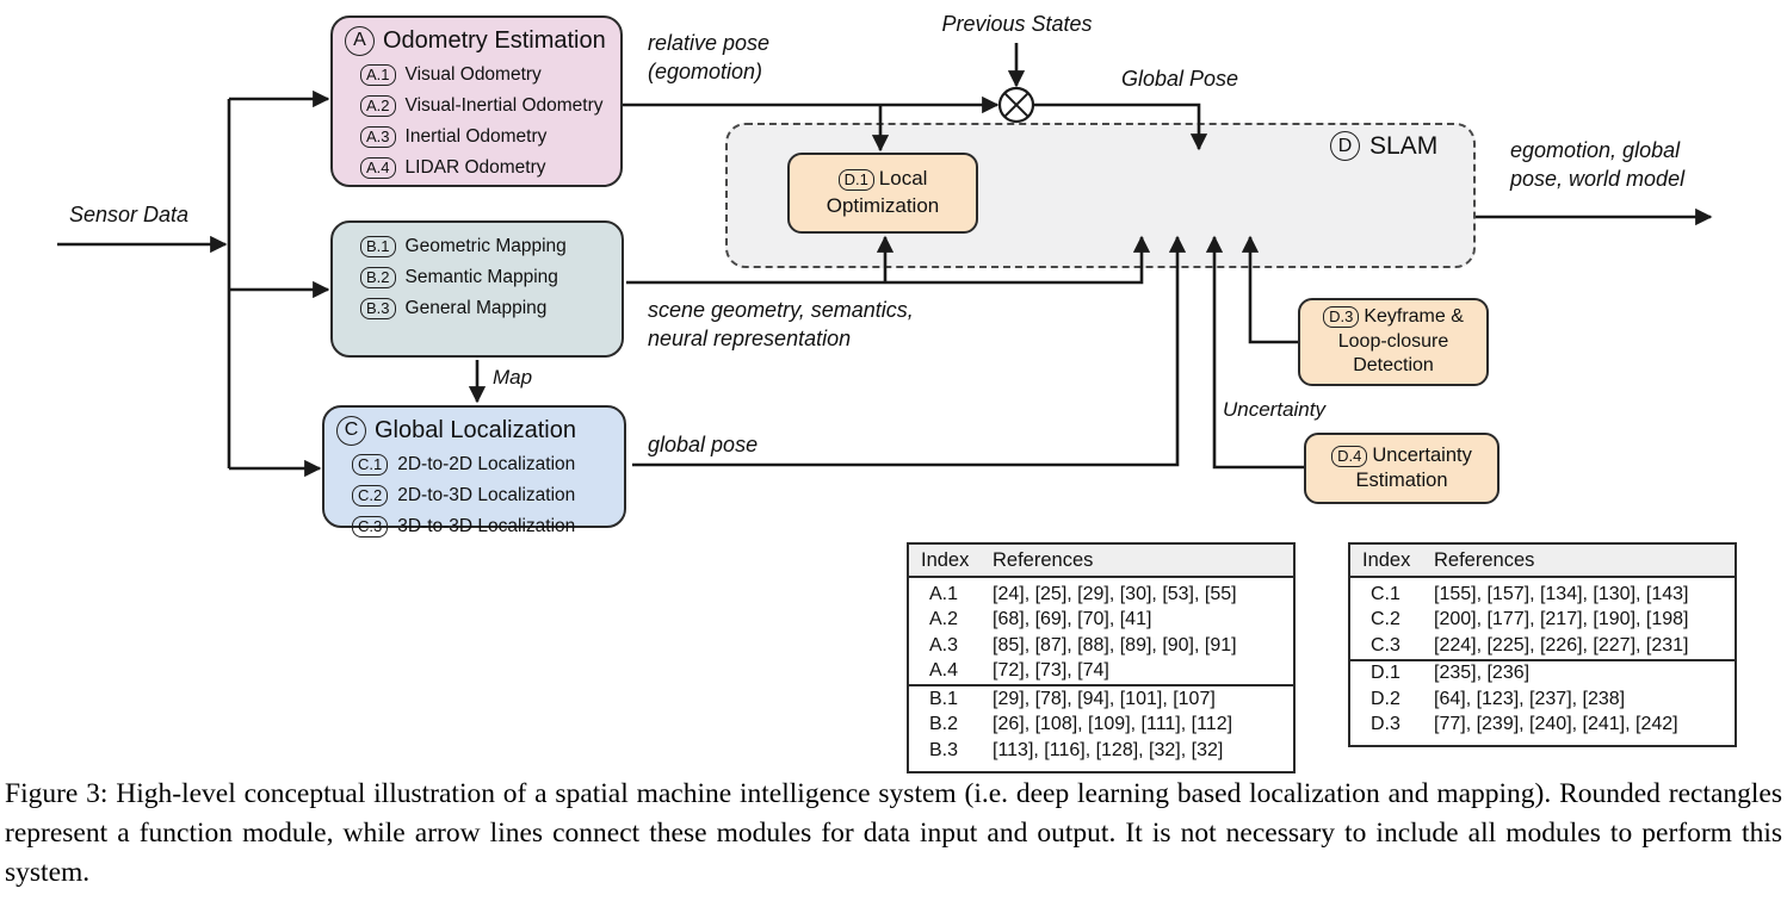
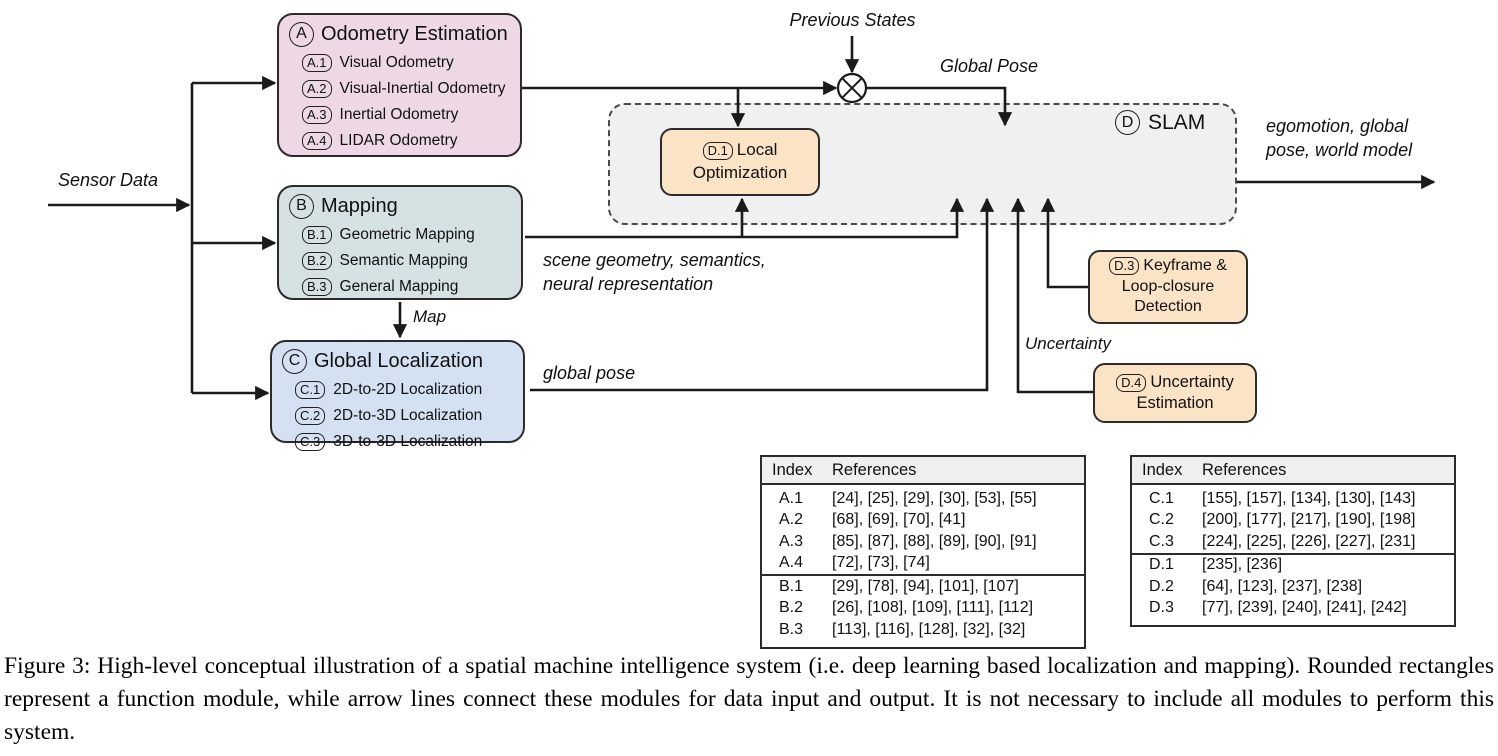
  A
  Odometry Estimation
  A.1
  Visual Odometry
  A.2
  Visual-Inertial Odometry
  A.3
  Inertial Odometry
  A.4
  LIDAR Odometry
+ B
+ Mapping
  B.1
  Geometric Mapping
  B.2
  Semantic Mapping
  B.3
  General Mapping
  C
  Global Localization
  C.1
  2D-to-2D Localization
  C.2
  2D-to-3D Localization
  C.3
  3D-to-3D Localization
  D
  SLAM
  D.1 Local Optimization
  D.3 Keyframe & Loop-closure Detection
  D.4 Uncertainty Estimation
  Sensor Data
- relative pose (egomotion)
  Previous States
  Global Pose
  Map
  scene geometry, semantics, neural representation
  global pose
  Uncertainty
  egomotion, global pose, world model
  Index
  References
  A.1
  [24], [25], [29], [30], [53], [55]
  A.2
  [68], [69], [70], [41]
  A.3
  [85], [87], [88], [89], [90], [91]
  A.4
  [72], [73], [74]
  B.1
  [29], [78], [94], [101], [107]
  B.2
  [26], [108], [109], [111], [112]
  B.3
  [113], [116], [128], [32], [32]
  Index
  References
  C.1
  [155], [157], [134], [130], [143]
  C.2
  [200], [177], [217], [190], [198]
  C.3
  [224], [225], [226], [227], [231]
  D.1
  [235], [236]
  D.2
  [64], [123], [237], [238]
  D.3
  [77], [239], [240], [241], [242]
  Figure 3: High-level conceptual illustration of a spatial machine intelligence system (i.e. deep learning based localization and mapping). Rounded rectangles represent a function module, while arrow lines connect these modules for data input and output. It is not necessary to include all modules to perform this system.
